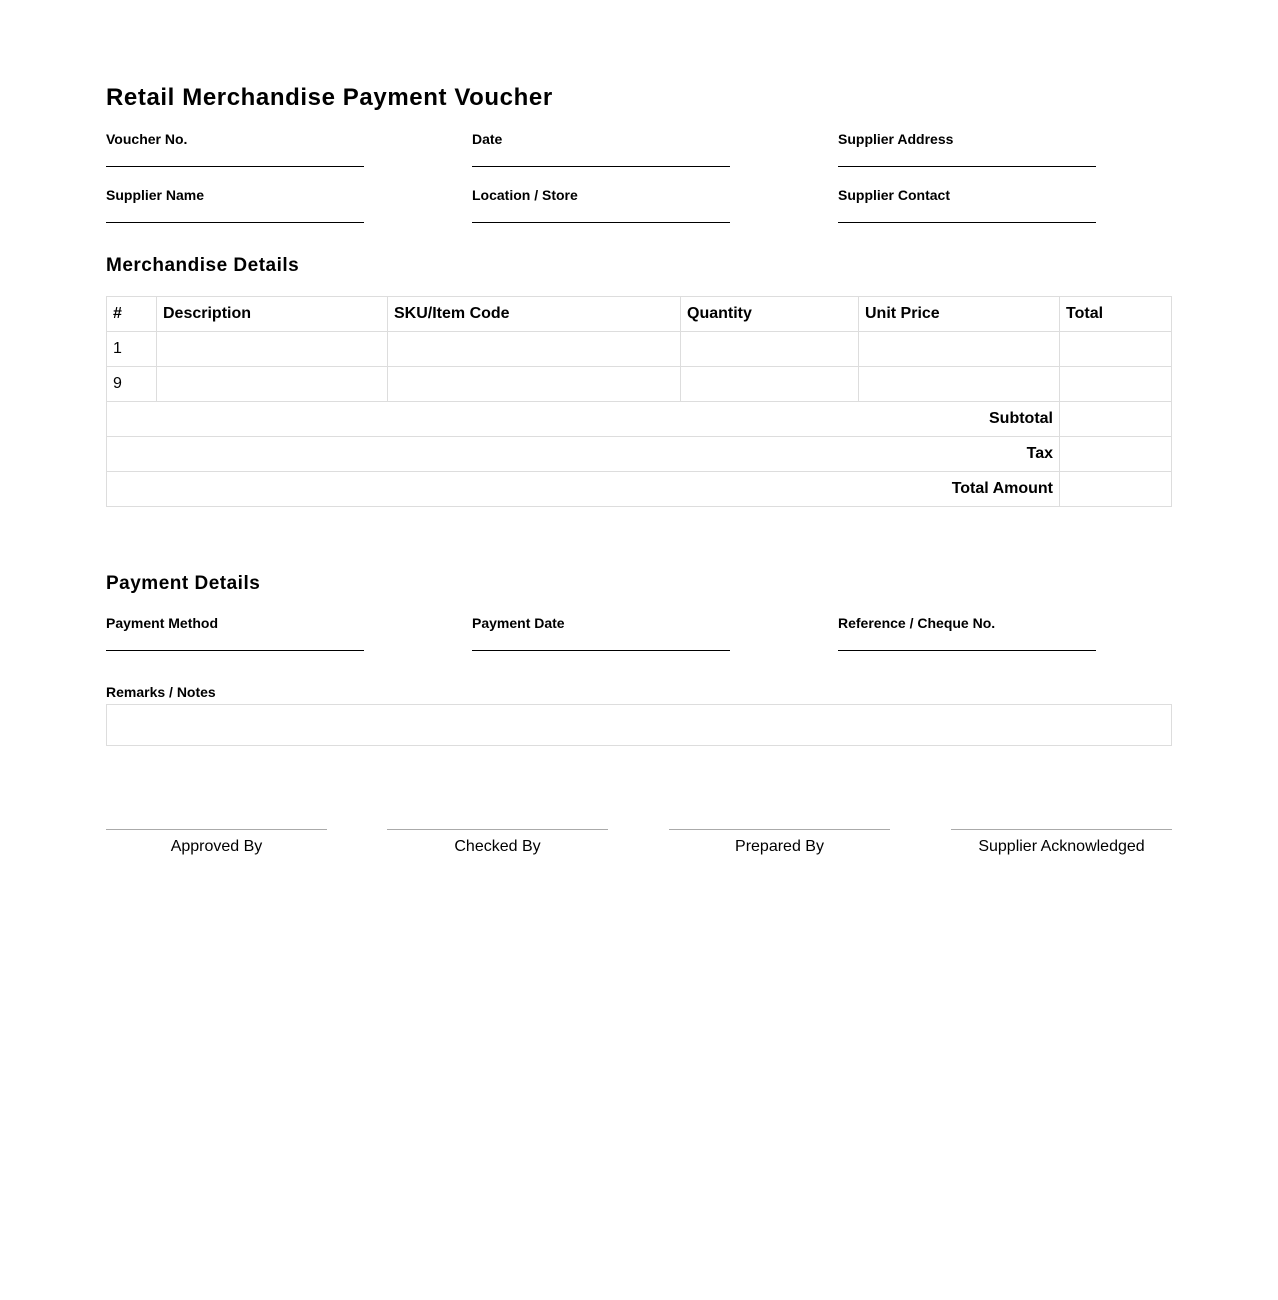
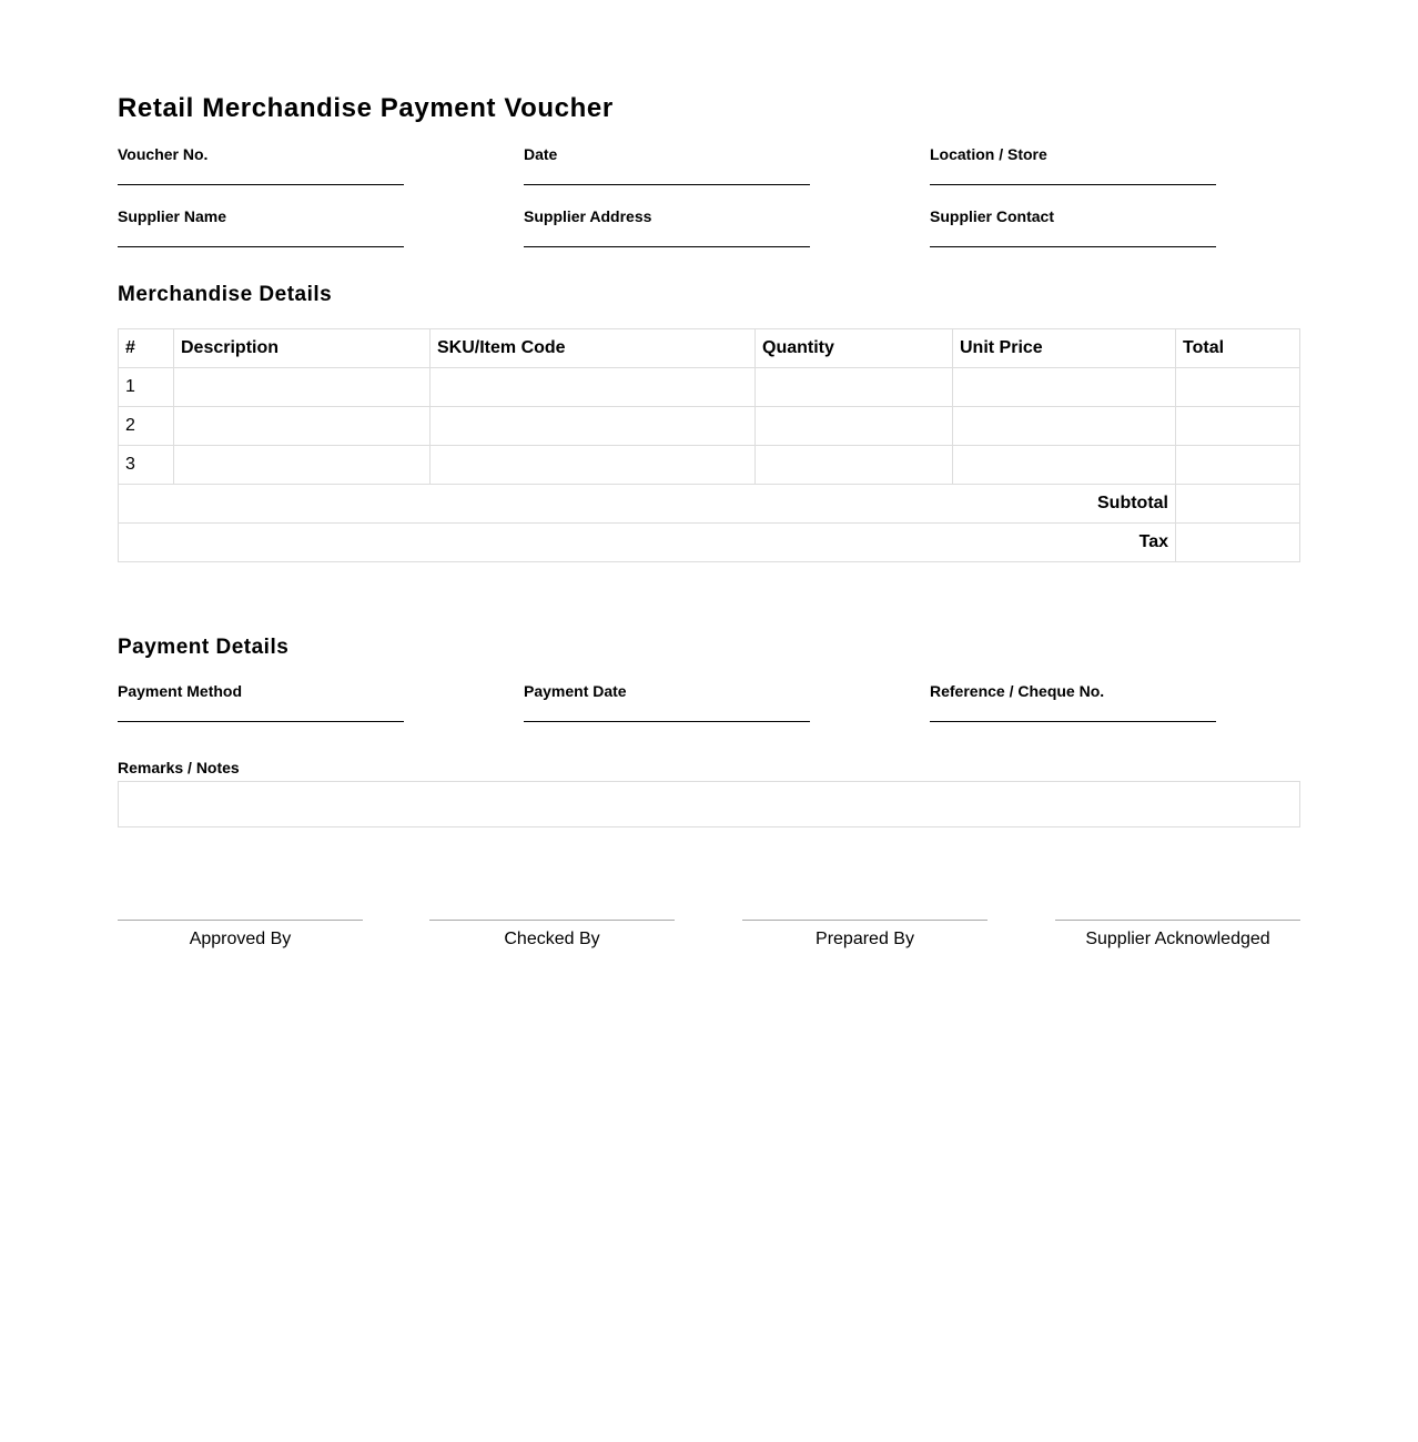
  Retail Merchandise Payment Voucher
  Voucher No.
  Date
- Supplier Address
+ Location / Store
  Supplier Name
- Location / Store
+ Supplier Address
  Supplier Contact
  Merchandise Details
  #	Description	SKU/Item Code	Quantity	Unit Price	Total
  1
- 9
+ 2
+ 3
  Subtotal
  Tax
- Total Amount
  Payment Details
  Payment Method
  Payment Date
  Reference / Cheque No.
  Remarks / Notes
  Approved By
  Checked By
  Prepared By
  Supplier Acknowledged
